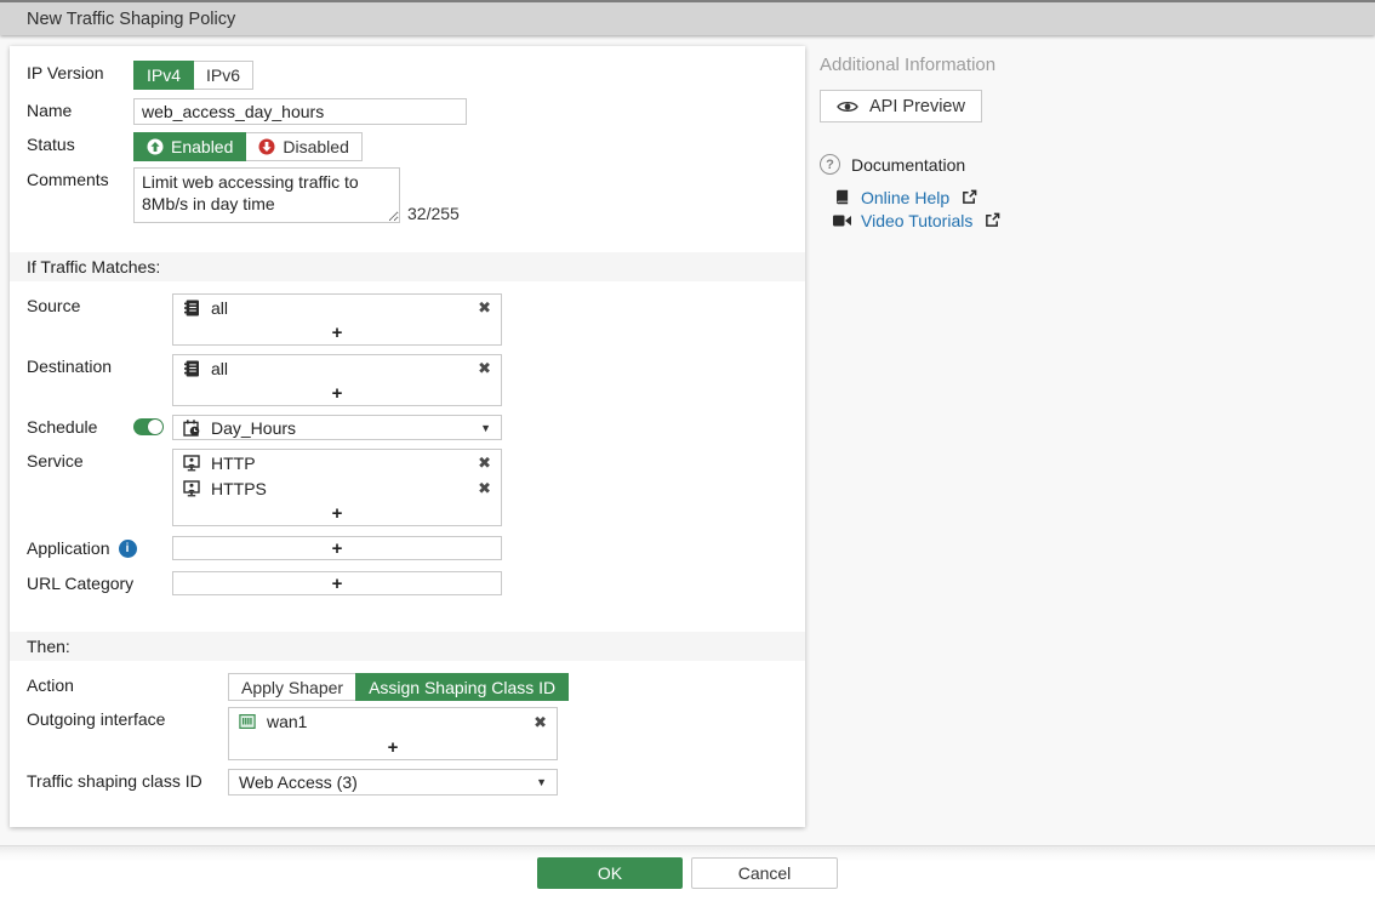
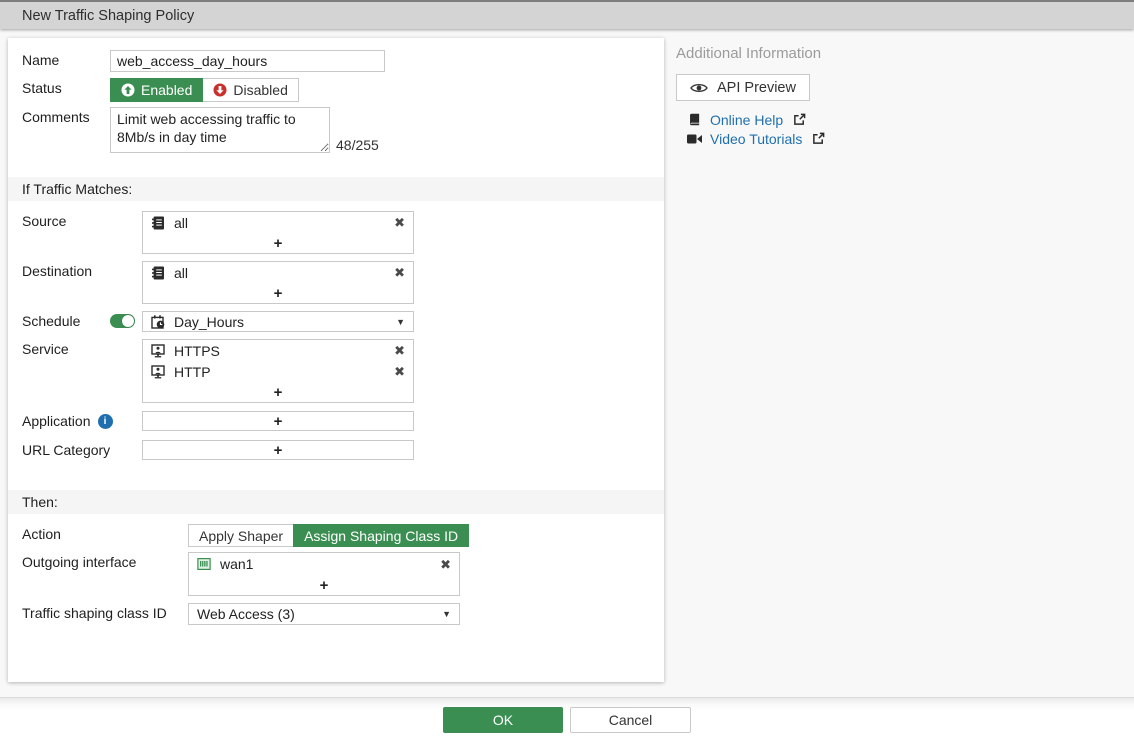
  New Traffic Shaping Policy
- IP Version
- IPv4
- IPv6
  Name
  web_access_day_hours
  Status
  Enabled
  Disabled
  Comments
- 32/255
+ 48/255
  If Traffic Matches:
  Source
  all
  ✖
  +
  Destination
  all
  ✖
  +
  Schedule
  Day_Hours
  ▼
  Service
- HTTP
+ HTTPS
  ✖
- HTTPS
+ HTTP
  ✖
  +
  Application
  i
  +
  URL Category
  +
  Then:
  Action
  Apply Shaper
  Assign Shaping Class ID
  Outgoing interface
  wan1
  ✖
  +
  Traffic shaping class ID
  Web Access (3)
  ▼
  Additional Information
  API Preview
- ?
- Documentation
  Online Help
  Video Tutorials
  OK
  Cancel
